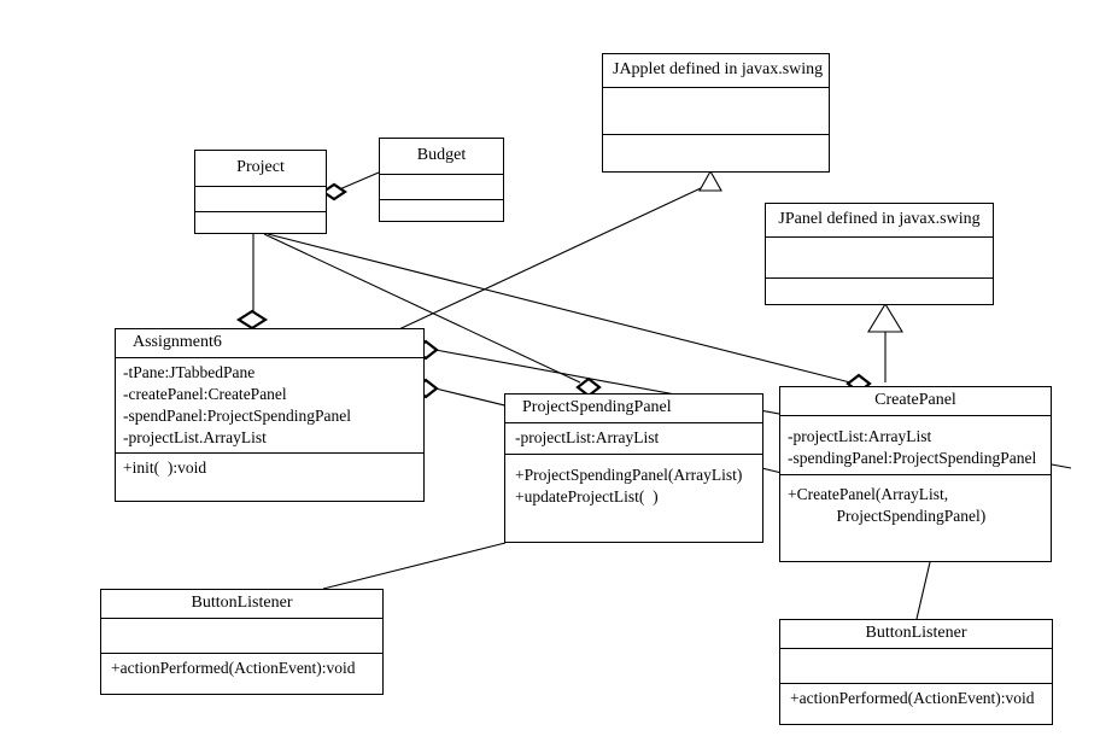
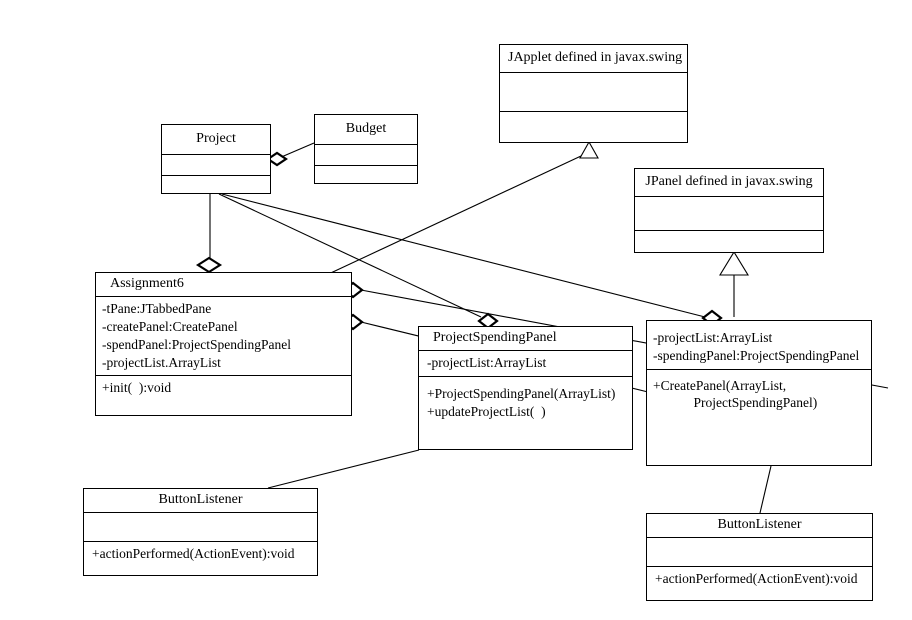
  JApplet defined in javax.swing
  JPanel defined in javax.swing
  Project
  Budget
  Assignment6
  -tPane:JTabbedPane
  -createPanel:CreatePanel
  -spendPanel:ProjectSpendingPanel
  -projectList.ArrayList
  +init( ):void
  ProjectSpendingPanel
  -projectList:ArrayList
  +ProjectSpendingPanel(ArrayList)
  +updateProjectList( )
- CreatePanel
  -projectList:ArrayList
  -spendingPanel:ProjectSpendingPanel
  +CreatePanel(ArrayList,
  ProjectSpendingPanel)
  ButtonListener
  +actionPerformed(ActionEvent):void
  ButtonListener
  +actionPerformed(ActionEvent):void
